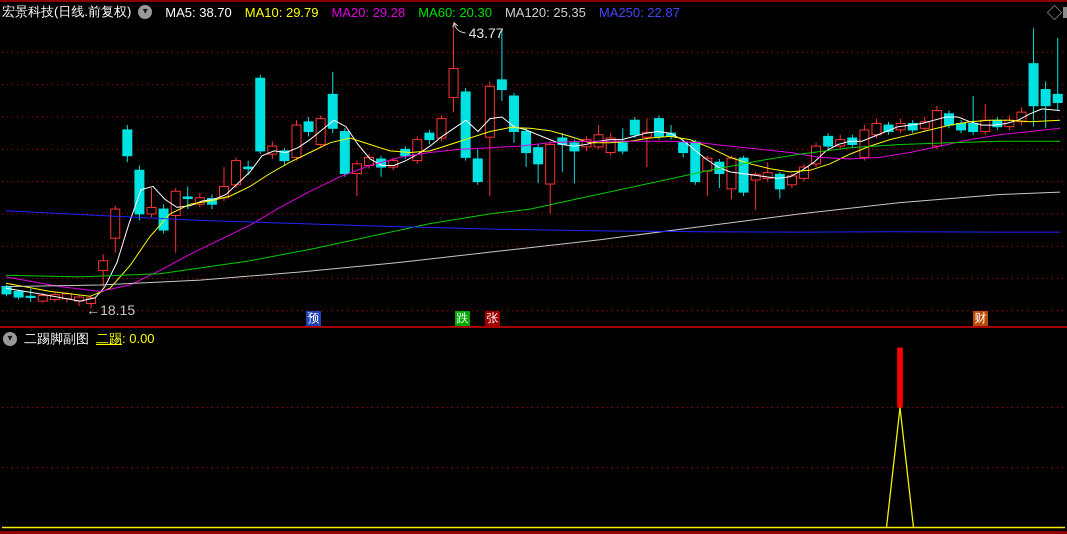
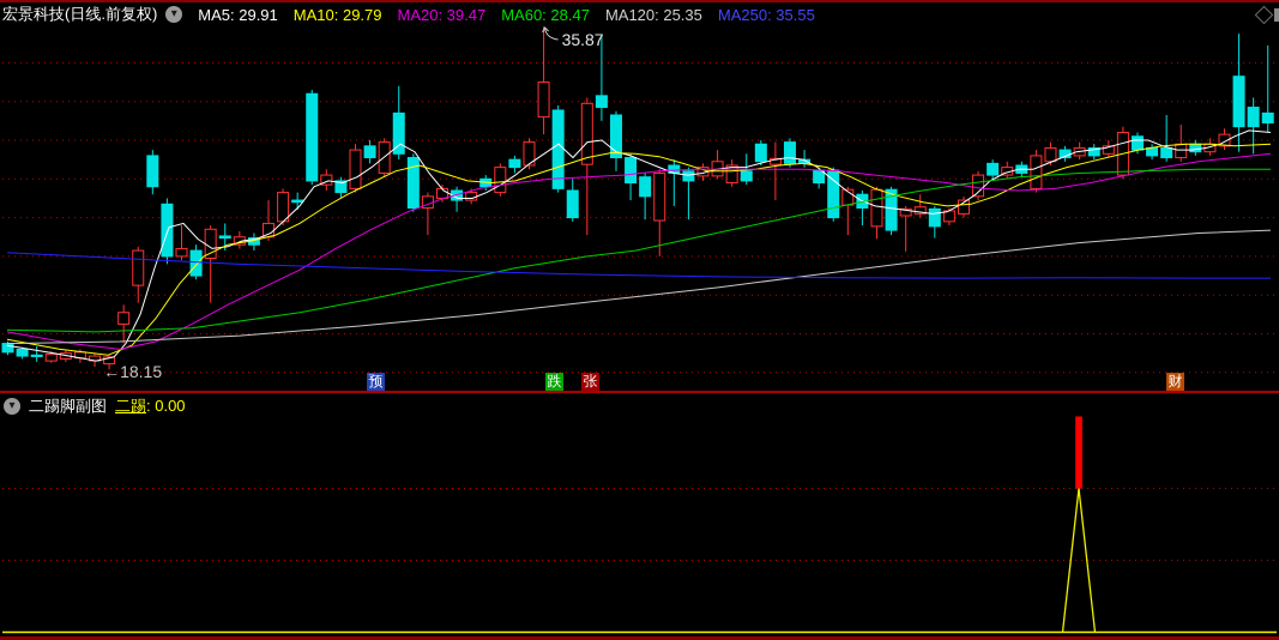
- 43.77
+ 35.87
  ←18.15
  宏景科技(日线.前复权)
  ▾
- MA5: 38.70
+ MA5: 29.91
  MA10: 29.79
- MA20: 29.28
+ MA20: 39.47
- MA60: 20.30
+ MA60: 28.47
  MA120: 25.35
- MA250: 22.87
+ MA250: 35.55
  预
  跌
  张
  财
  ▾
  二踢脚副图
  二踢: 0.00
